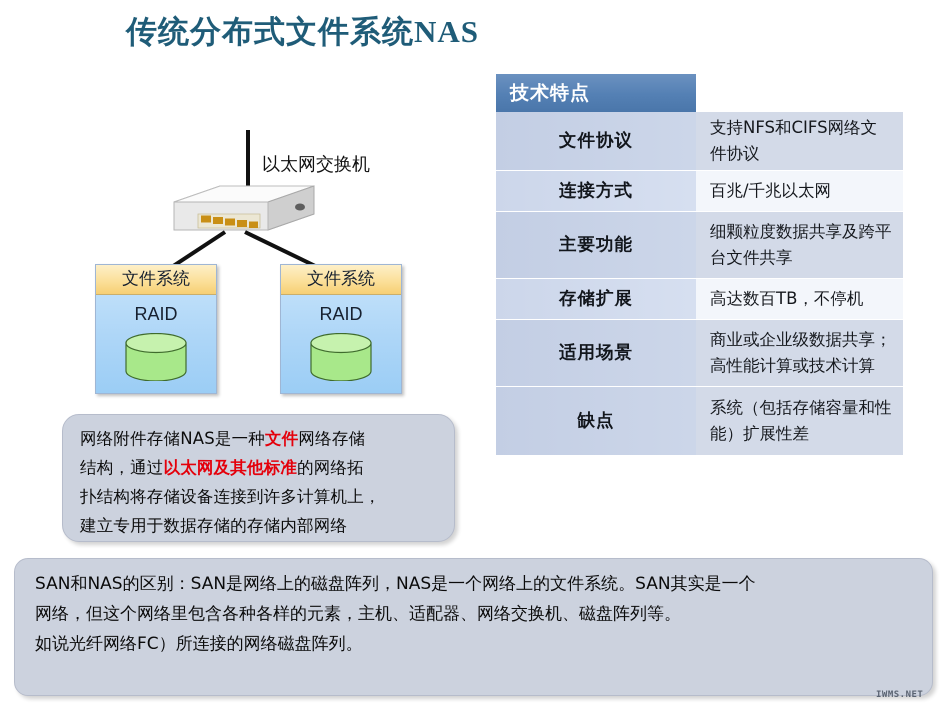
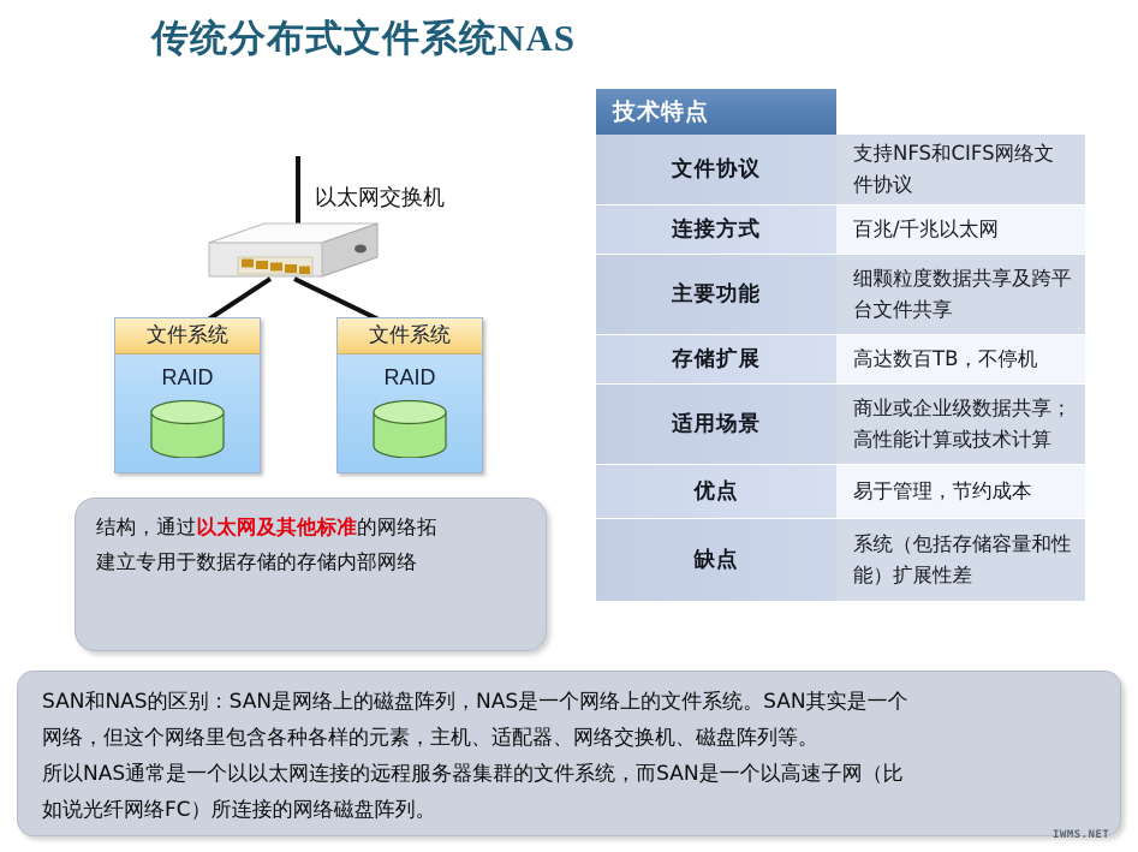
  传统分布式文件系统NAS
  以太网交换机
  文件系统
  RAID
  文件系统
  RAID
- 网络附件存储NAS是一种文件网络存储
  结构，通过以太网及其他标准的网络拓
- 扑结构将存储设备连接到许多计算机上，
  建立专用于数据存储的存储内部网络
  SAN和NAS的区别：SAN是网络上的磁盘阵列，NAS是一个网络上的文件系统。SAN其实是一个
  网络，但这个网络里包含各种各样的元素，主机、适配器、网络交换机、磁盘阵列等。
+ 所以NAS通常是一个以以太网连接的远程服务器集群的文件系统，而SAN是一个以高速子网（比
  如说光纤网络FC）所连接的网络磁盘阵列。
  IWMS.NET
  技术特点
  文件协议	支持NFS和CIFS网络文件协议
  连接方式	百兆/千兆以太网
  主要功能	细颗粒度数据共享及跨平台文件共享
  存储扩展	高达数百TB，不停机
  适用场景	商业或企业级数据共享；高性能计算或技术计算
+ 优点	易于管理，节约成本
  缺点	系统（包括存储容量和性能）扩展性差
